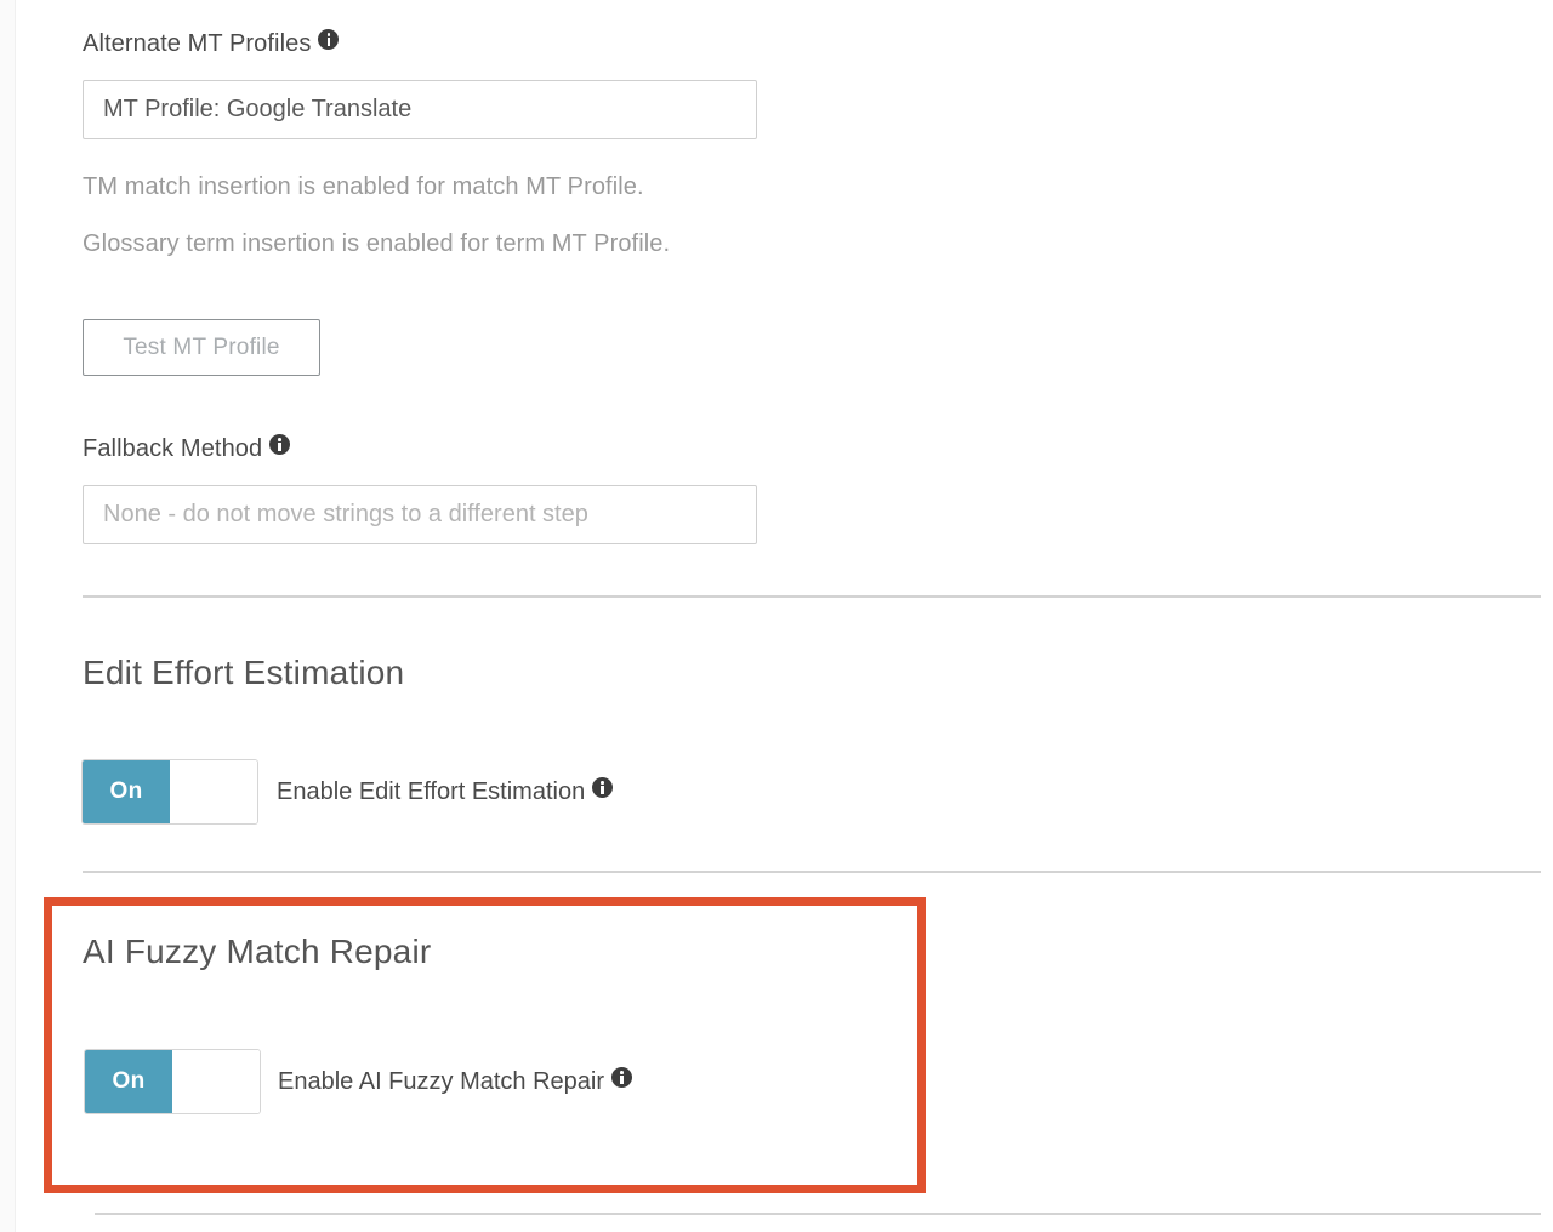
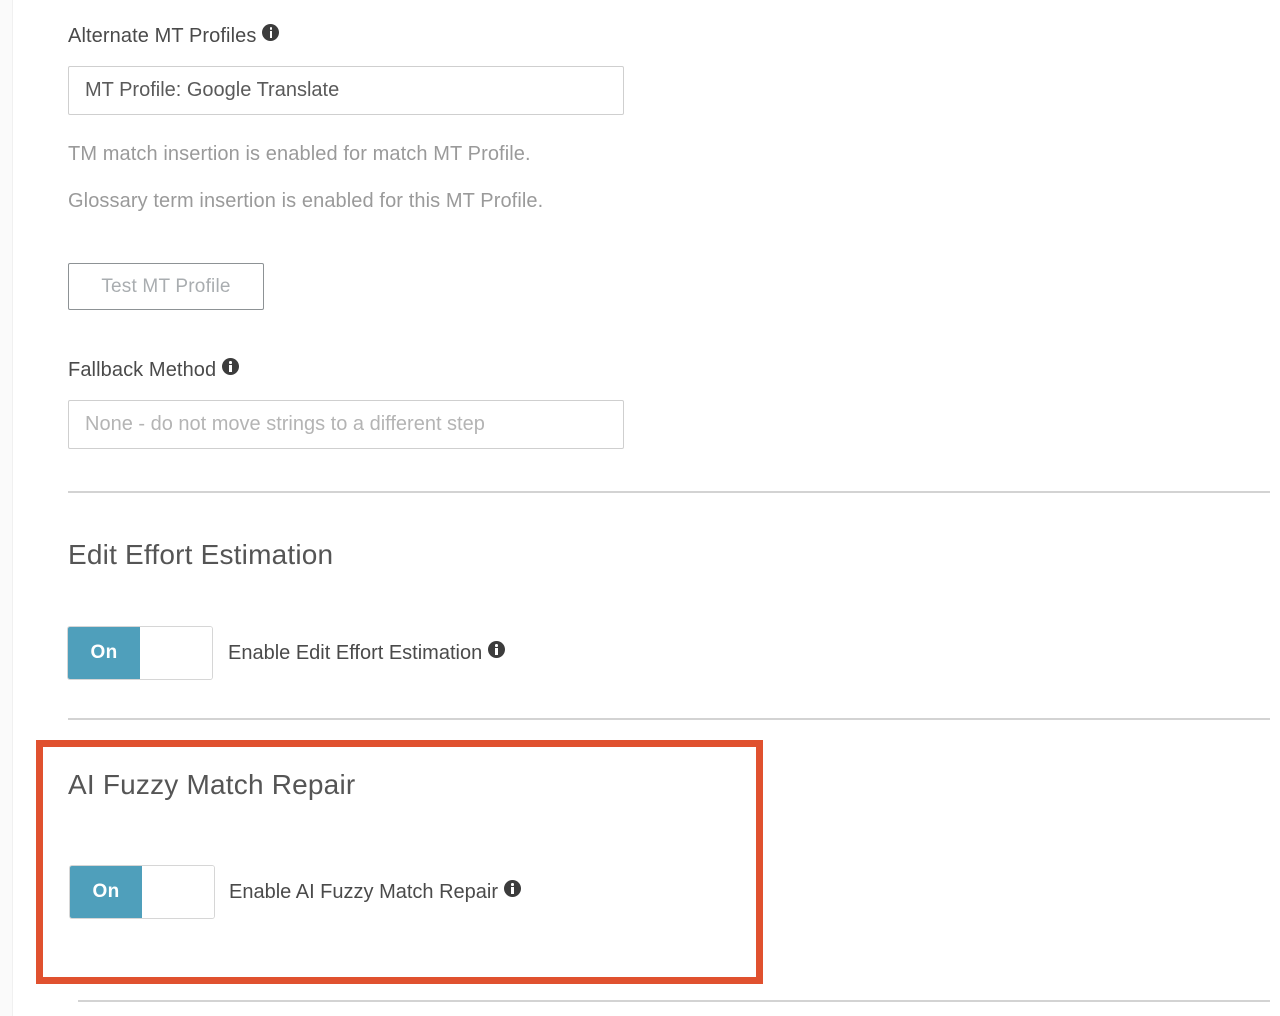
  Alternate MT Profiles
  MT Profile: Google Translate
  TM match insertion is enabled for match MT Profile.
- Glossary term insertion is enabled for term MT Profile.
+ Glossary term insertion is enabled for this MT Profile.
  Test MT Profile
  Fallback Method
  None - do not move strings to a different step
  Edit Effort Estimation
  On
  Enable Edit Effort Estimation
  AI Fuzzy Match Repair
  On
  Enable AI Fuzzy Match Repair
